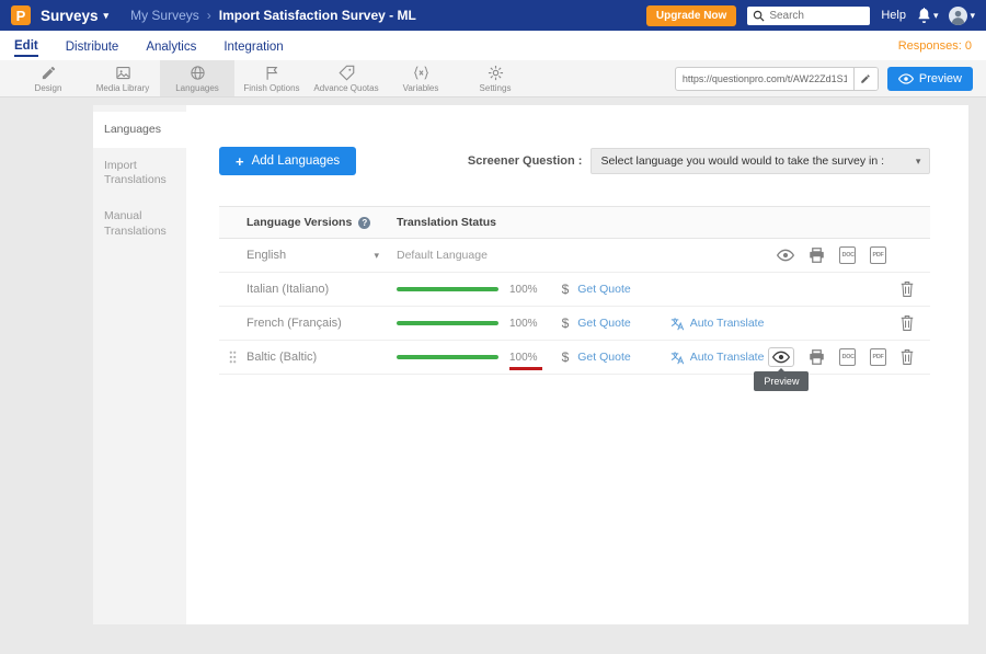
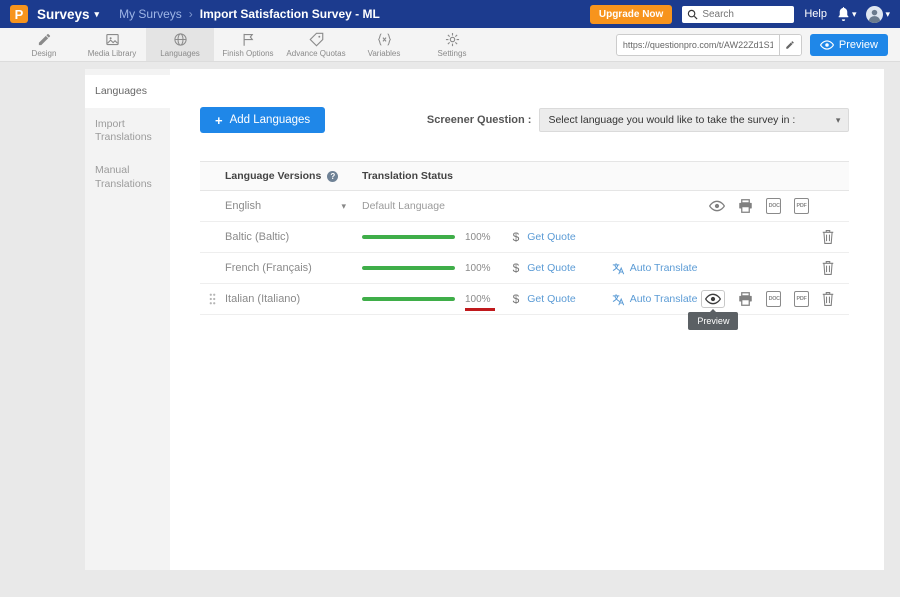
  P
  Surveys
  ▾
  My Surveys
  ›
  Import Satisfaction Survey - ML
  Upgrade Now
  Search
  Help
  ▾
  ▾
- Edit
- Distribute
- Analytics
- Integration
- Responses: 0
  Design
  Media Library
  Languages
  Finish Options
  Advance Quotas
  Variables
  Settings
  https://questionpro.com/t/AW22Zd1S1
  Preview
  Languages
  Import Translations
  Manual Translations
  +
  Add Languages
  Screener Question :
- Select language you would would to take the survey in :
+ Select language you would like to take the survey in :
  ▾
  Language Versions
  ?
  Translation Status
  English
  ▾
  Default Language
- Italian (Italiano)
+ Baltic (Baltic)
  100%
  $
  Get Quote
  French (Français)
  100%
  $
  Get Quote
  Auto Translate
- Baltic (Baltic)
+ Italian (Italiano)
  100%
  $
  Get Quote
  Auto Translate
  Preview
